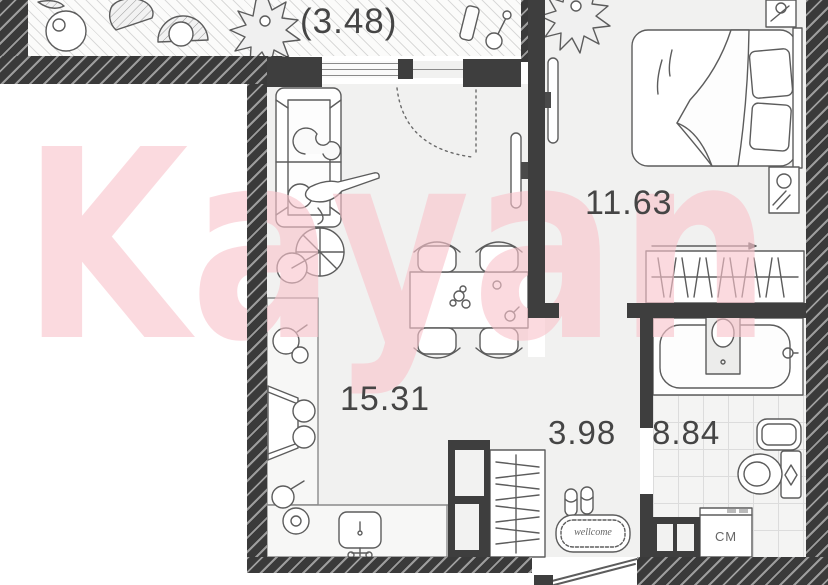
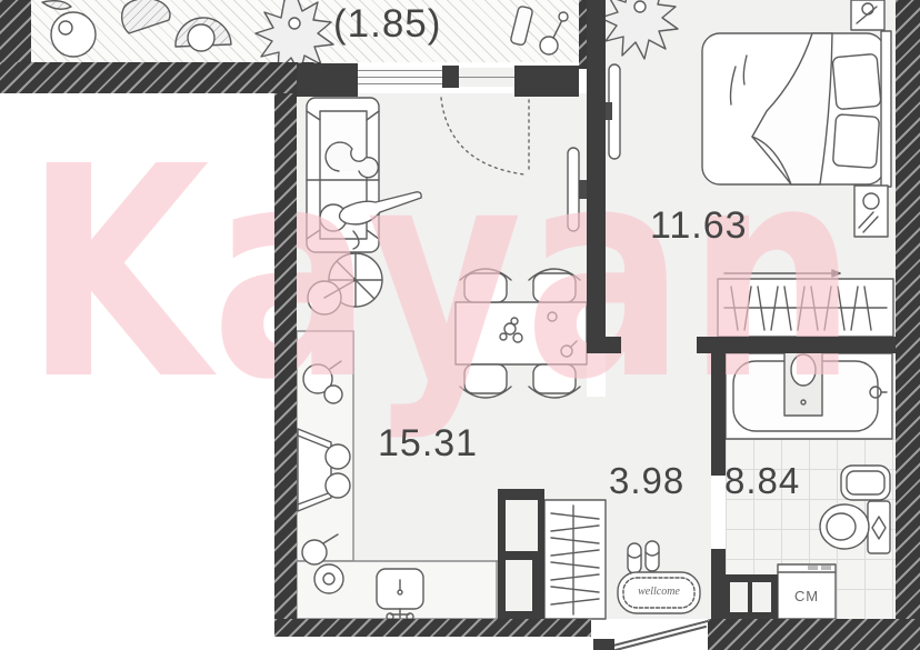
  Kyan
- (3.48)
+ (1.85)
  11.63
  15.31
  3.98
  8.84
  СМ
  wellcome
